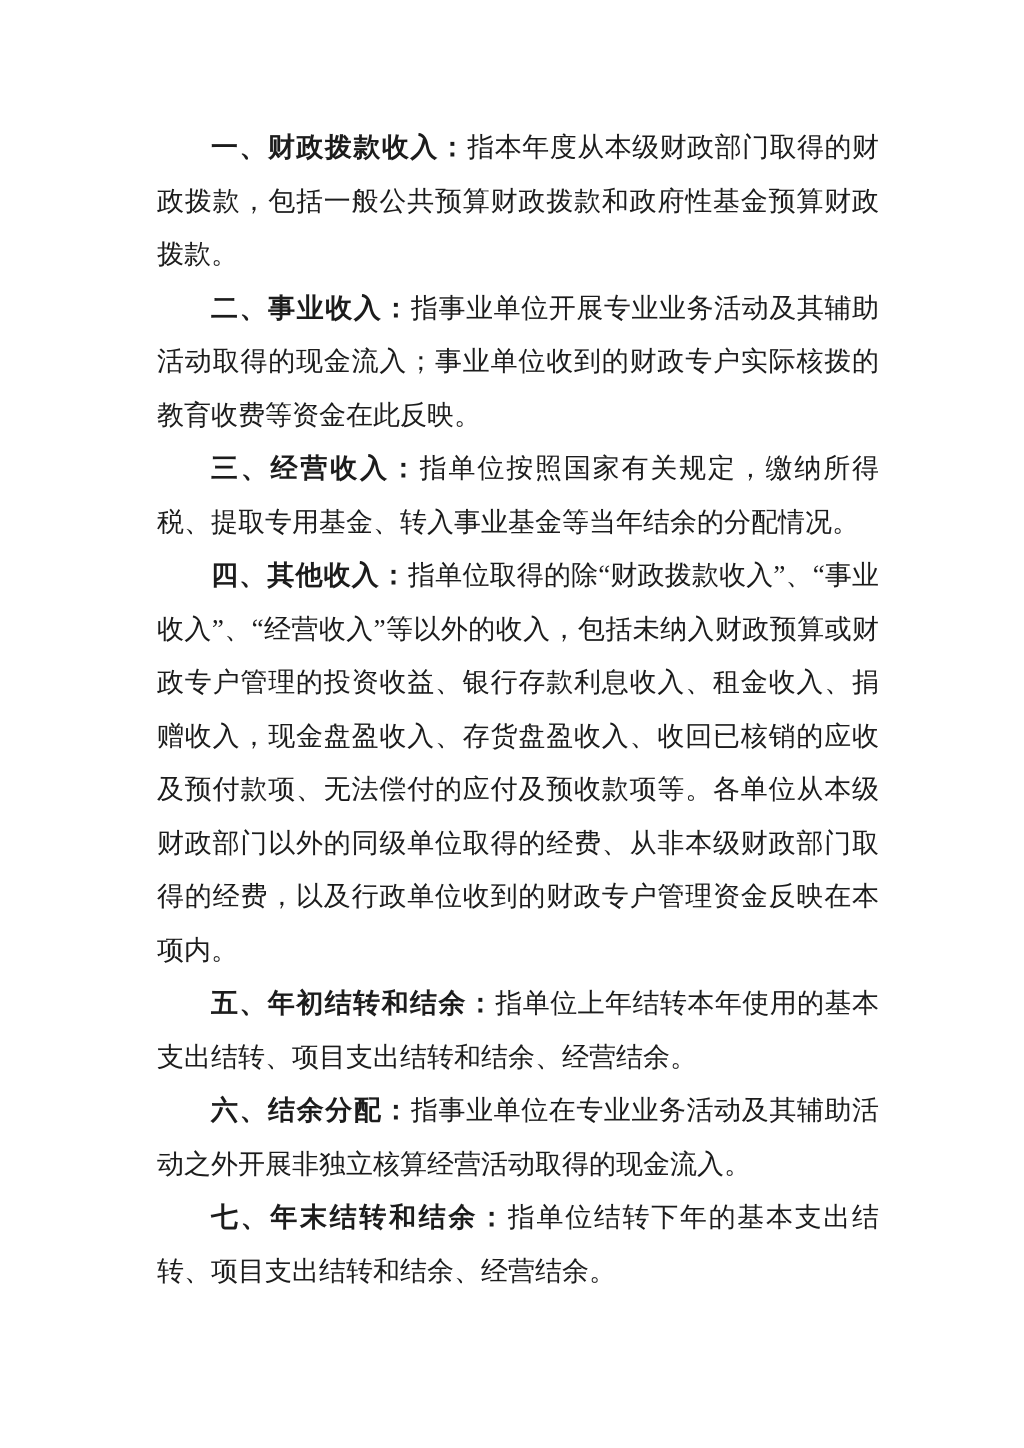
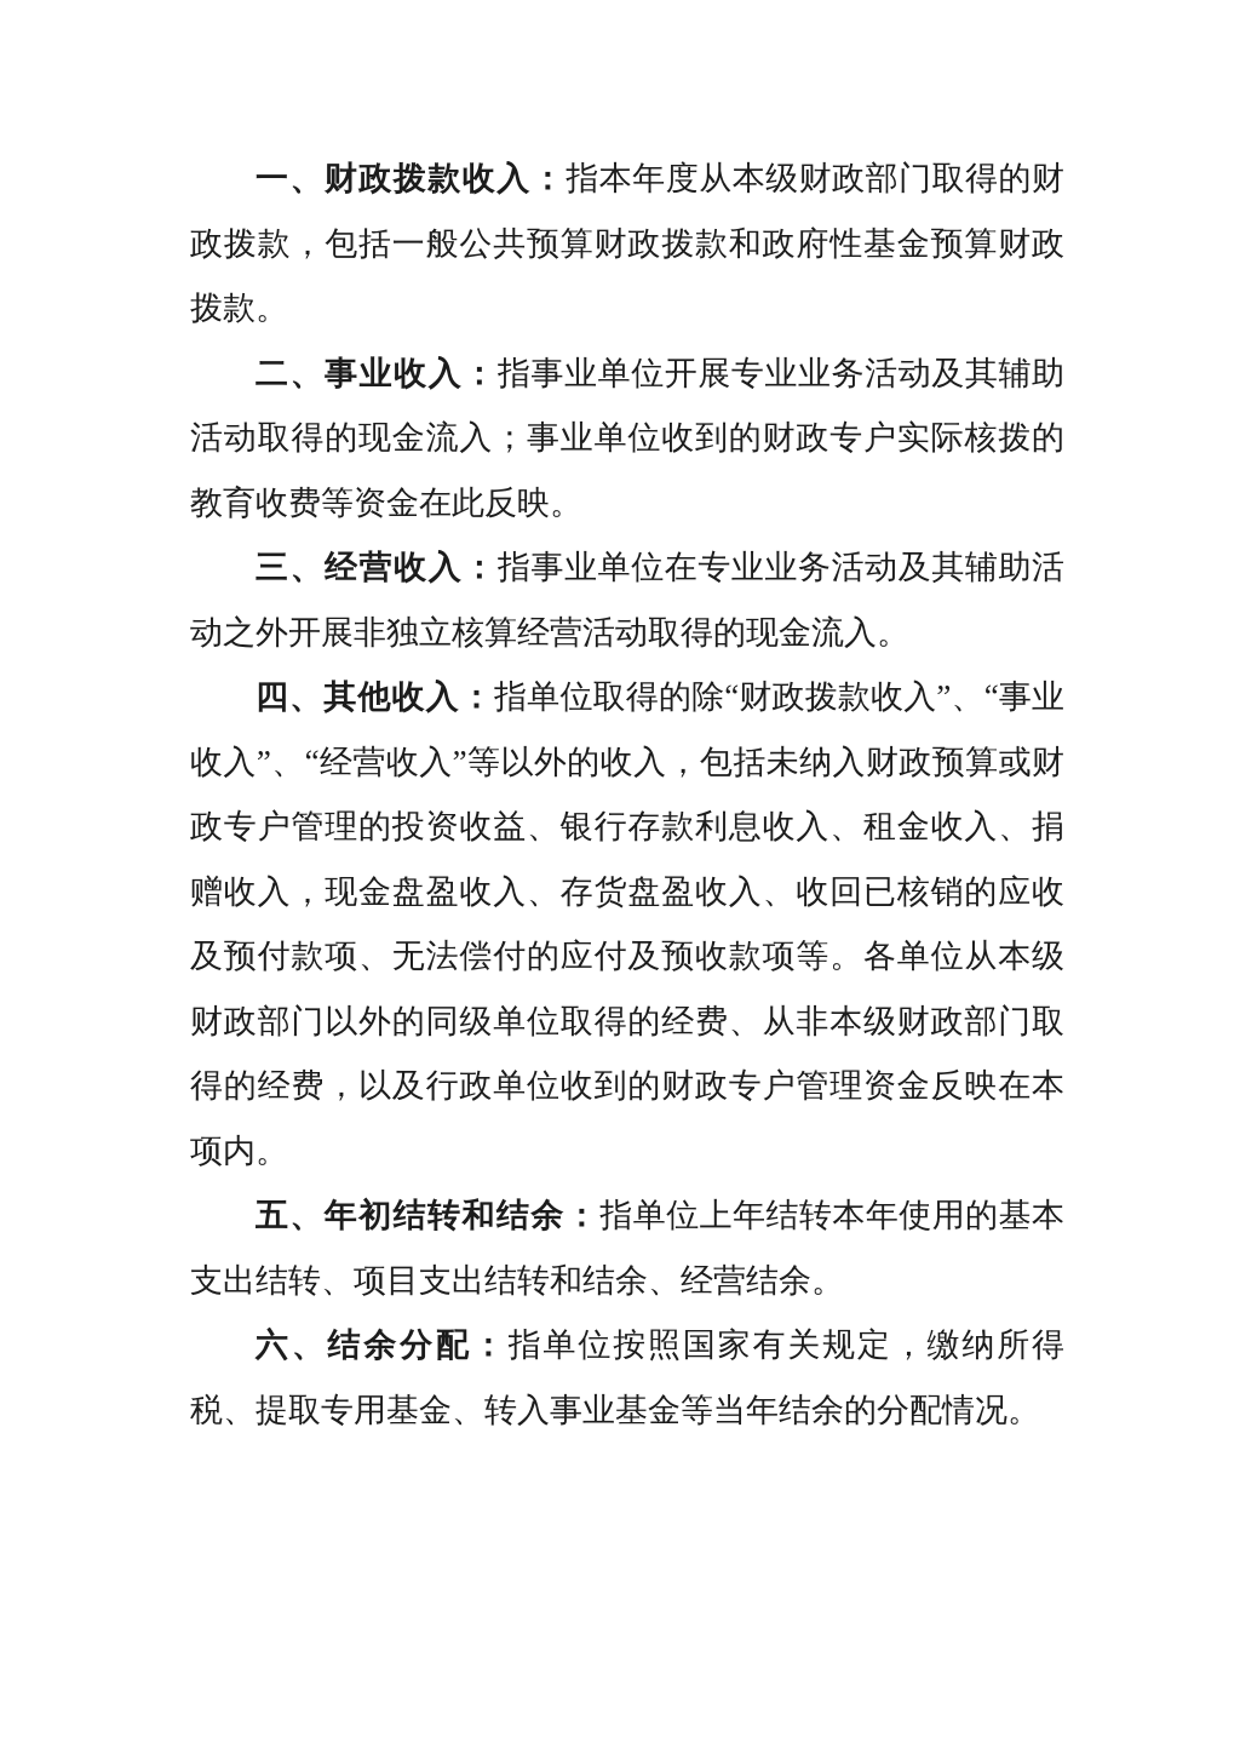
  一、财政拨款收入：指本年度从本级财政部门取得的财政拨款，包括一般公共预算财政拨款和政府性基金预算财政拨款。
  二、事业收入：指事业单位开展专业业务活动及其辅助活动取得的现金流入；事业单位收到的财政专户实际核拨的教育收费等资金在此反映。
- 三、经营收入：指单位按照国家有关规定，缴纳所得税、提取专用基金、转入事业基金等当年结余的分配情况。
+ 三、经营收入：指事业单位在专业业务活动及其辅助活动之外开展非独立核算经营活动取得的现金流入。
  四、其他收入：指单位取得的除“财政拨款收入”、“事业收入”、“经营收入”等以外的收入，包括未纳入财政预算或财政专户管理的投资收益、银行存款利息收入、租金收入、捐赠收入，现金盘盈收入、存货盘盈收入、收回已核销的应收及预付款项、无法偿付的应付及预收款项等。各单位从本级财政部门以外的同级单位取得的经费、从非本级财政部门取得的经费，以及行政单位收到的财政专户管理资金反映在本项内。
  五、年初结转和结余：指单位上年结转本年使用的基本支出结转、项目支出结转和结余、经营结余。
- 六、结余分配：指事业单位在专业业务活动及其辅助活动之外开展非独立核算经营活动取得的现金流入。
+ 六、结余分配：指单位按照国家有关规定，缴纳所得税、提取专用基金、转入事业基金等当年结余的分配情况。
- 七、年末结转和结余：指单位结转下年的基本支出结转、项目支出结转和结余、经营结余。
